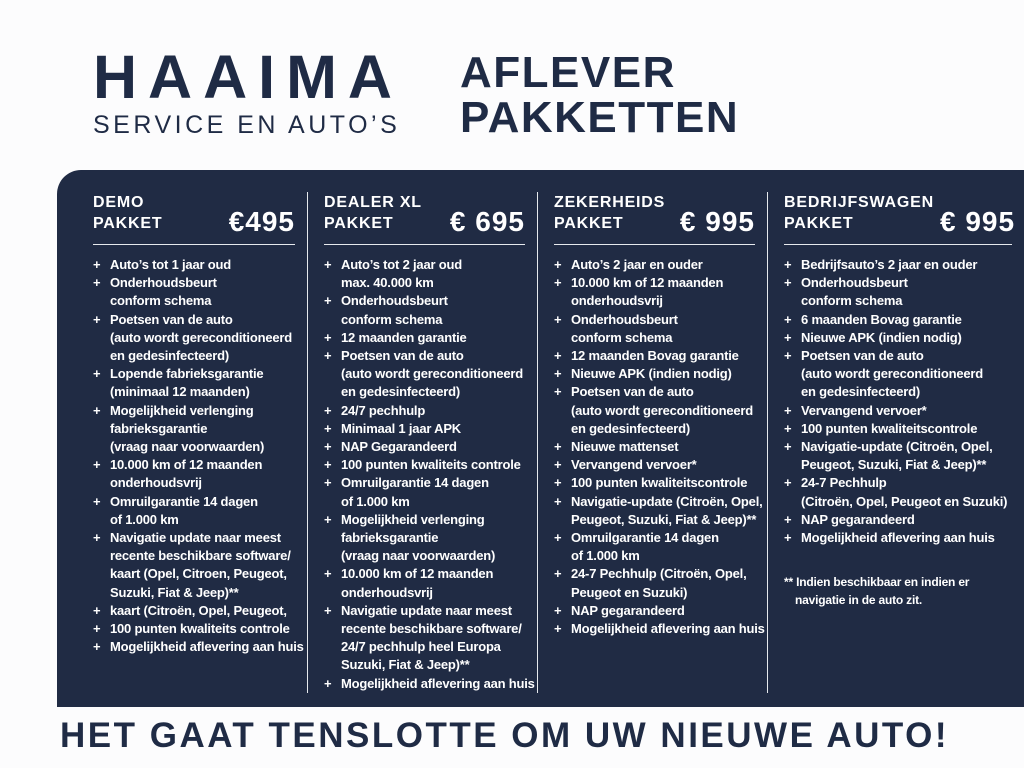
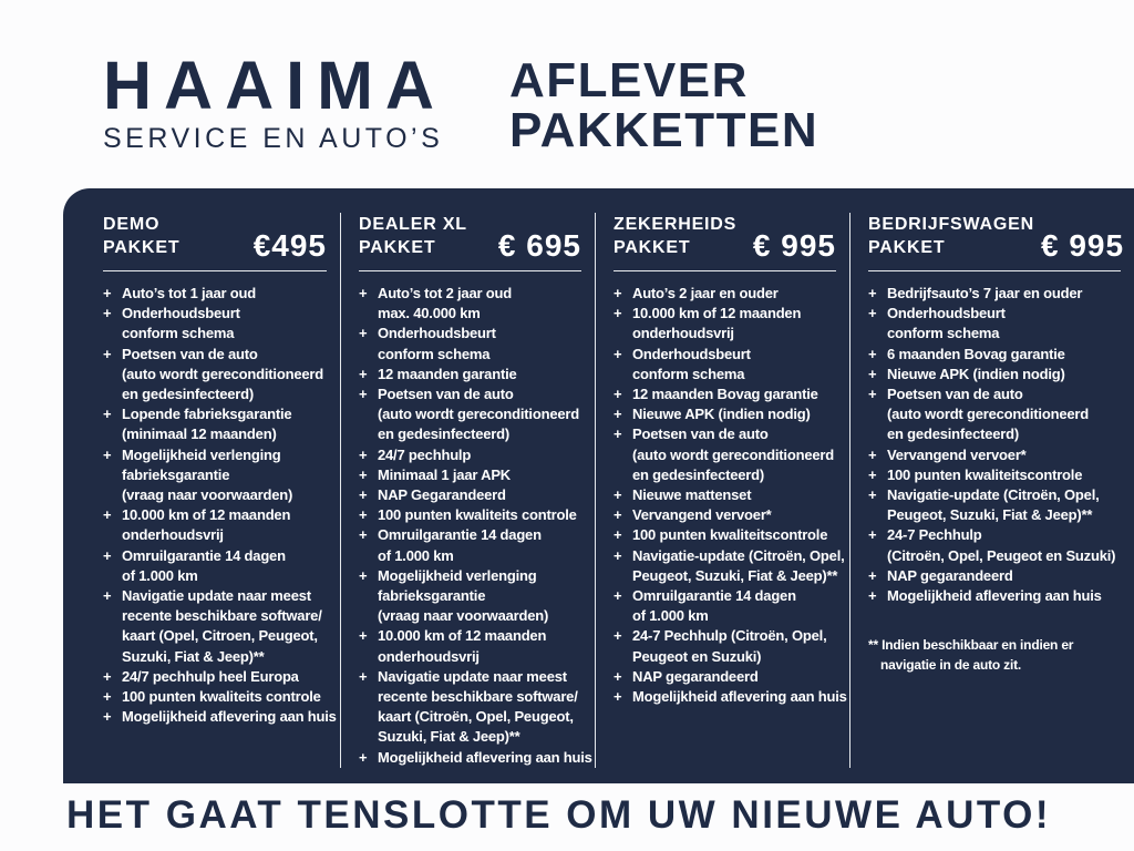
  HAAIMA
  SERVICE EN AUTO’S
  AFLEVER
  PAKKETTEN
  DEMO
  PAKKET
  €495
  +
  Auto’s tot 1 jaar oud
  +
  Onderhoudsbeurt
  conform schema
  +
  Poetsen van de auto
  (auto wordt gereconditioneerd
  en gedesinfecteerd)
  +
  Lopende fabrieksgarantie
  (minimaal 12 maanden)
  +
  Mogelijkheid verlenging
  fabrieksgarantie
  (vraag naar voorwaarden)
  +
  10.000 km of 12 maanden
  onderhoudsvrij
  +
  Omruilgarantie 14 dagen
  of 1.000 km
  +
  Navigatie update naar meest
  recente beschikbare software/
  kaart (Opel, Citroen, Peugeot,
  Suzuki, Fiat & Jeep)**
  +
- kaart (Citroën, Opel, Peugeot,
+ 24/7 pechhulp heel Europa
  +
  100 punten kwaliteits controle
  +
  Mogelijkheid aflevering aan huis
  DEALER XL
  PAKKET
  € 695
  +
  Auto’s tot 2 jaar oud
  max. 40.000 km
  +
  Onderhoudsbeurt
  conform schema
  +
  12 maanden garantie
  +
  Poetsen van de auto
  (auto wordt gereconditioneerd
  en gedesinfecteerd)
  +
  24/7 pechhulp
  +
  Minimaal 1 jaar APK
  +
  NAP Gegarandeerd
  +
  100 punten kwaliteits controle
  +
  Omruilgarantie 14 dagen
  of 1.000 km
  +
  Mogelijkheid verlenging
  fabrieksgarantie
  (vraag naar voorwaarden)
  +
  10.000 km of 12 maanden
  onderhoudsvrij
  +
  Navigatie update naar meest
  recente beschikbare software/
- 24/7 pechhulp heel Europa
+ kaart (Citroën, Opel, Peugeot,
  Suzuki, Fiat & Jeep)**
  +
  Mogelijkheid aflevering aan huis
  ZEKERHEIDS
  PAKKET
  € 995
  +
  Auto’s 2 jaar en ouder
  +
  10.000 km of 12 maanden
  onderhoudsvrij
  +
  Onderhoudsbeurt
  conform schema
  +
  12 maanden Bovag garantie
  +
  Nieuwe APK (indien nodig)
  +
  Poetsen van de auto
  (auto wordt gereconditioneerd
  en gedesinfecteerd)
  +
  Nieuwe mattenset
  +
  Vervangend vervoer*
  +
  100 punten kwaliteitscontrole
  +
  Navigatie-update (Citroën, Opel,
  Peugeot, Suzuki, Fiat & Jeep)**
  +
  Omruilgarantie 14 dagen
  of 1.000 km
  +
  24-7 Pechhulp (Citroën, Opel,
  Peugeot en Suzuki)
  +
  NAP gegarandeerd
  +
  Mogelijkheid aflevering aan huis
  BEDRIJFSWAGEN
  PAKKET
  € 995
  +
- Bedrijfsauto’s 2 jaar en ouder
+ Bedrijfsauto’s 7 jaar en ouder
  +
  Onderhoudsbeurt
  conform schema
  +
  6 maanden Bovag garantie
  +
  Nieuwe APK (indien nodig)
  +
  Poetsen van de auto
  (auto wordt gereconditioneerd
  en gedesinfecteerd)
  +
  Vervangend vervoer*
  +
  100 punten kwaliteitscontrole
  +
  Navigatie-update (Citroën, Opel,
  Peugeot, Suzuki, Fiat & Jeep)**
  +
  24-7 Pechhulp
  (Citroën, Opel, Peugeot en Suzuki)
  +
  NAP gegarandeerd
  +
  Mogelijkheid aflevering aan huis
  ** Indien beschikbaar en indien er
  navigatie in de auto zit.
  HET GAAT TENSLOTTE OM UW NIEUWE AUTO!
